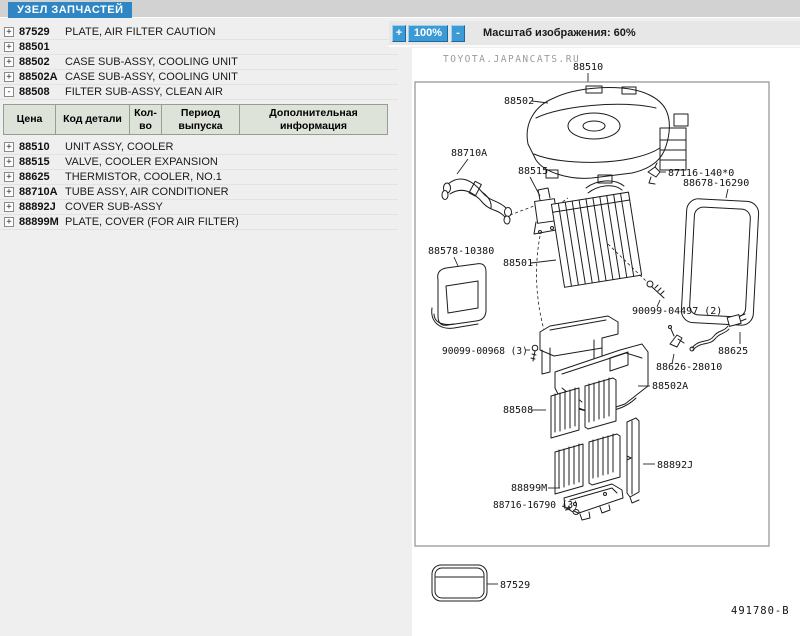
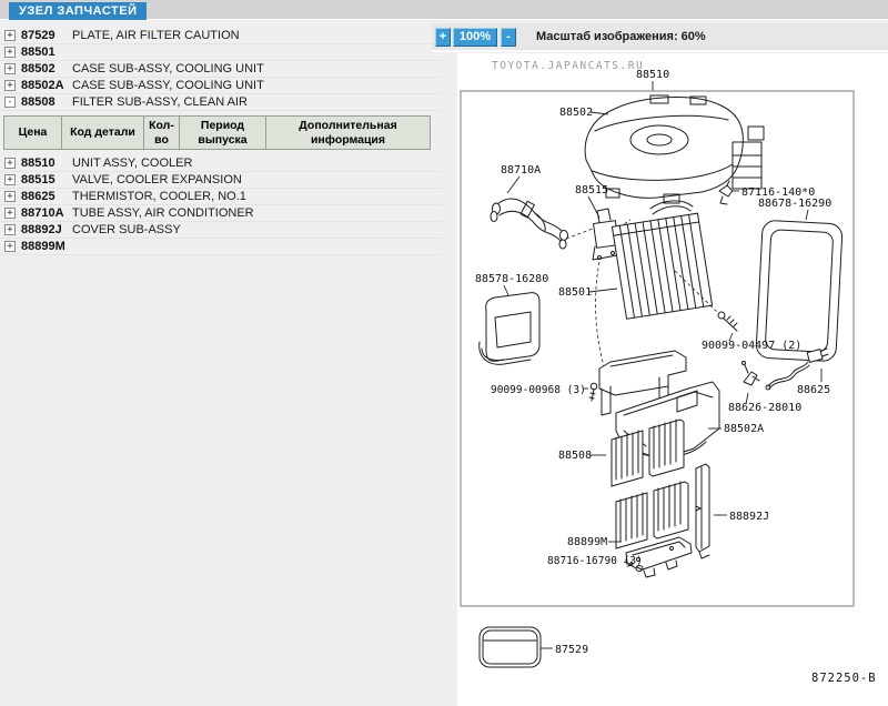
  УЗЕЛ ЗАПЧАСТЕЙ
  +
  87529
  PLATE, AIR FILTER CAUTION
  +
  88501
  +
  88502
  CASE SUB-ASSY, COOLING UNIT
  +
  88502A
  CASE SUB-ASSY, COOLING UNIT
  -
  88508
  FILTER SUB-ASSY, CLEAN AIR
  Цена	Код детали	Кол-во	Период выпуска	Дополнительная информация
  +
  88510
  UNIT ASSY, COOLER
  +
  88515
  VALVE, COOLER EXPANSION
  +
  88625
  THERMISTOR, COOLER, NO.1
  +
  88710A
  TUBE ASSY, AIR CONDITIONER
  +
  88892J
  COVER SUB-ASSY
  +
  88899M
- PLATE, COVER (FOR AIR FILTER)
  +
  100%
  -
  Масштаб изображения: 60%
  TOYOTA.JAPANCATS.RU
  88510
  88502
  88710A
  88515
  88501
- 88578-10380
+ 88578-16280
  88678-16290
  87116-140*0
  90099-04497 (2)
  90099-00968 (3)
  88502A
  88625
  88626-28010
  88508
  88892J
  88899M
  88716-16790 (3)
  87529
- 491780-B
+ 872250-B
